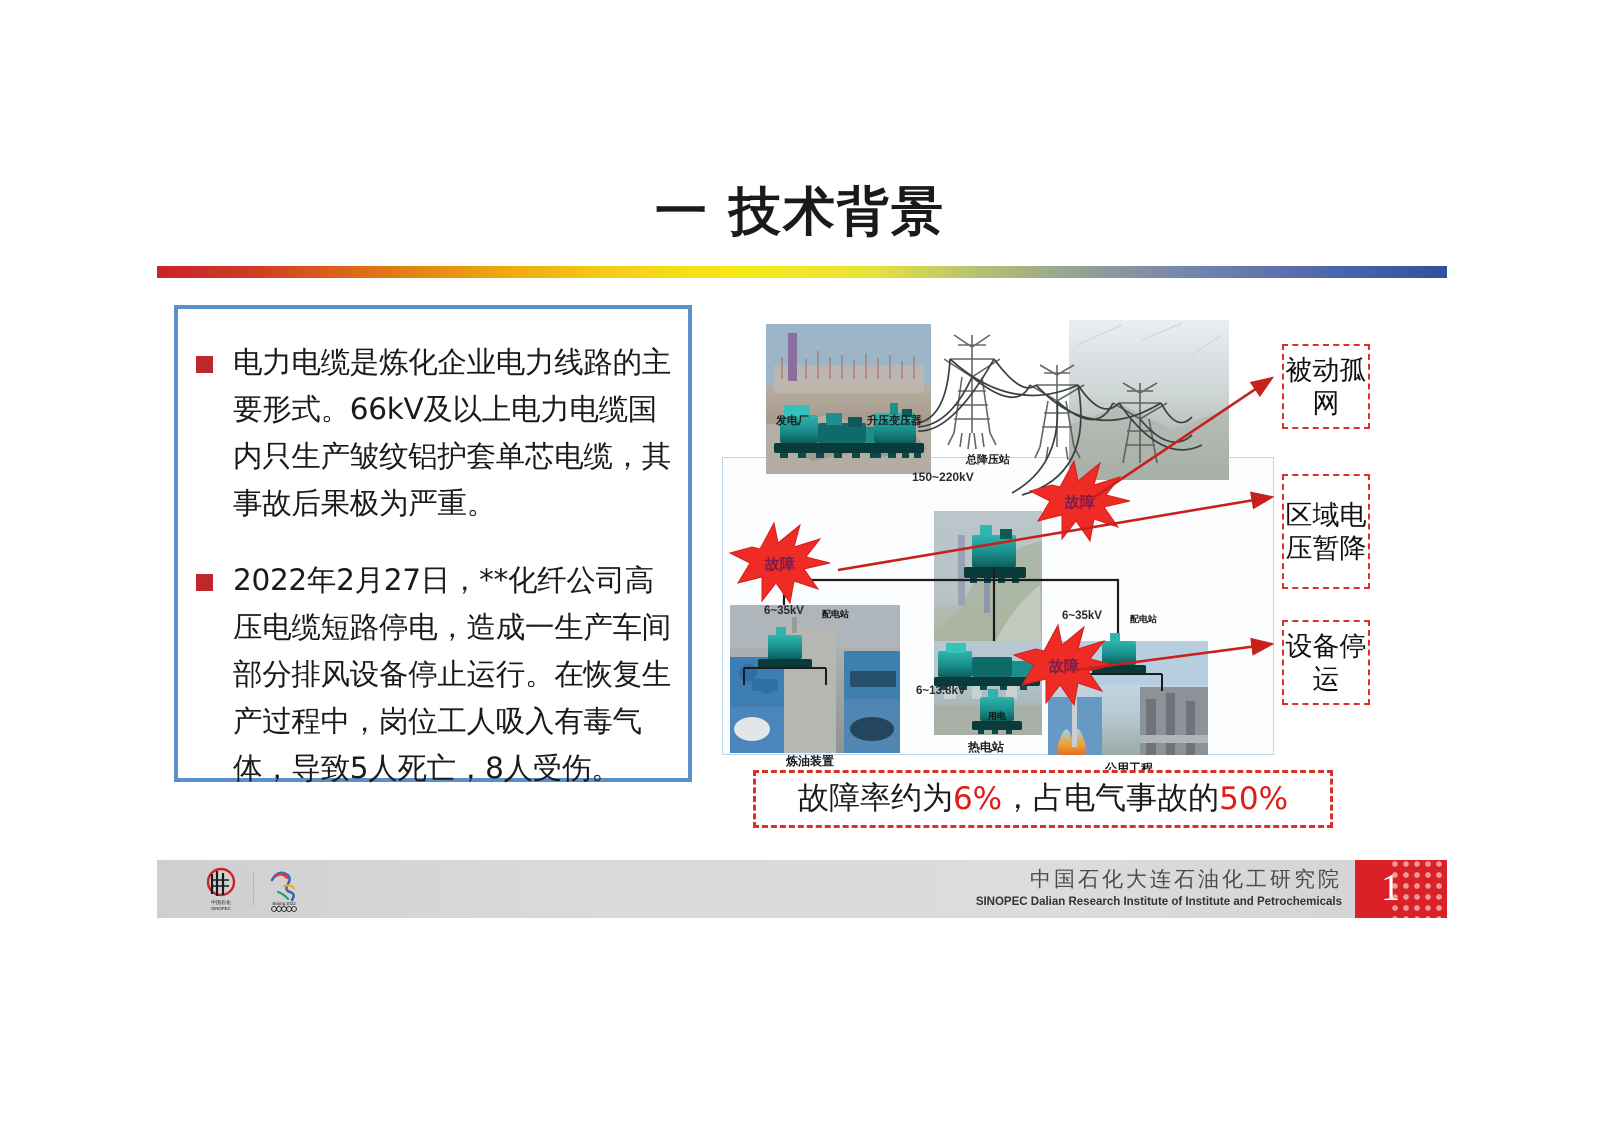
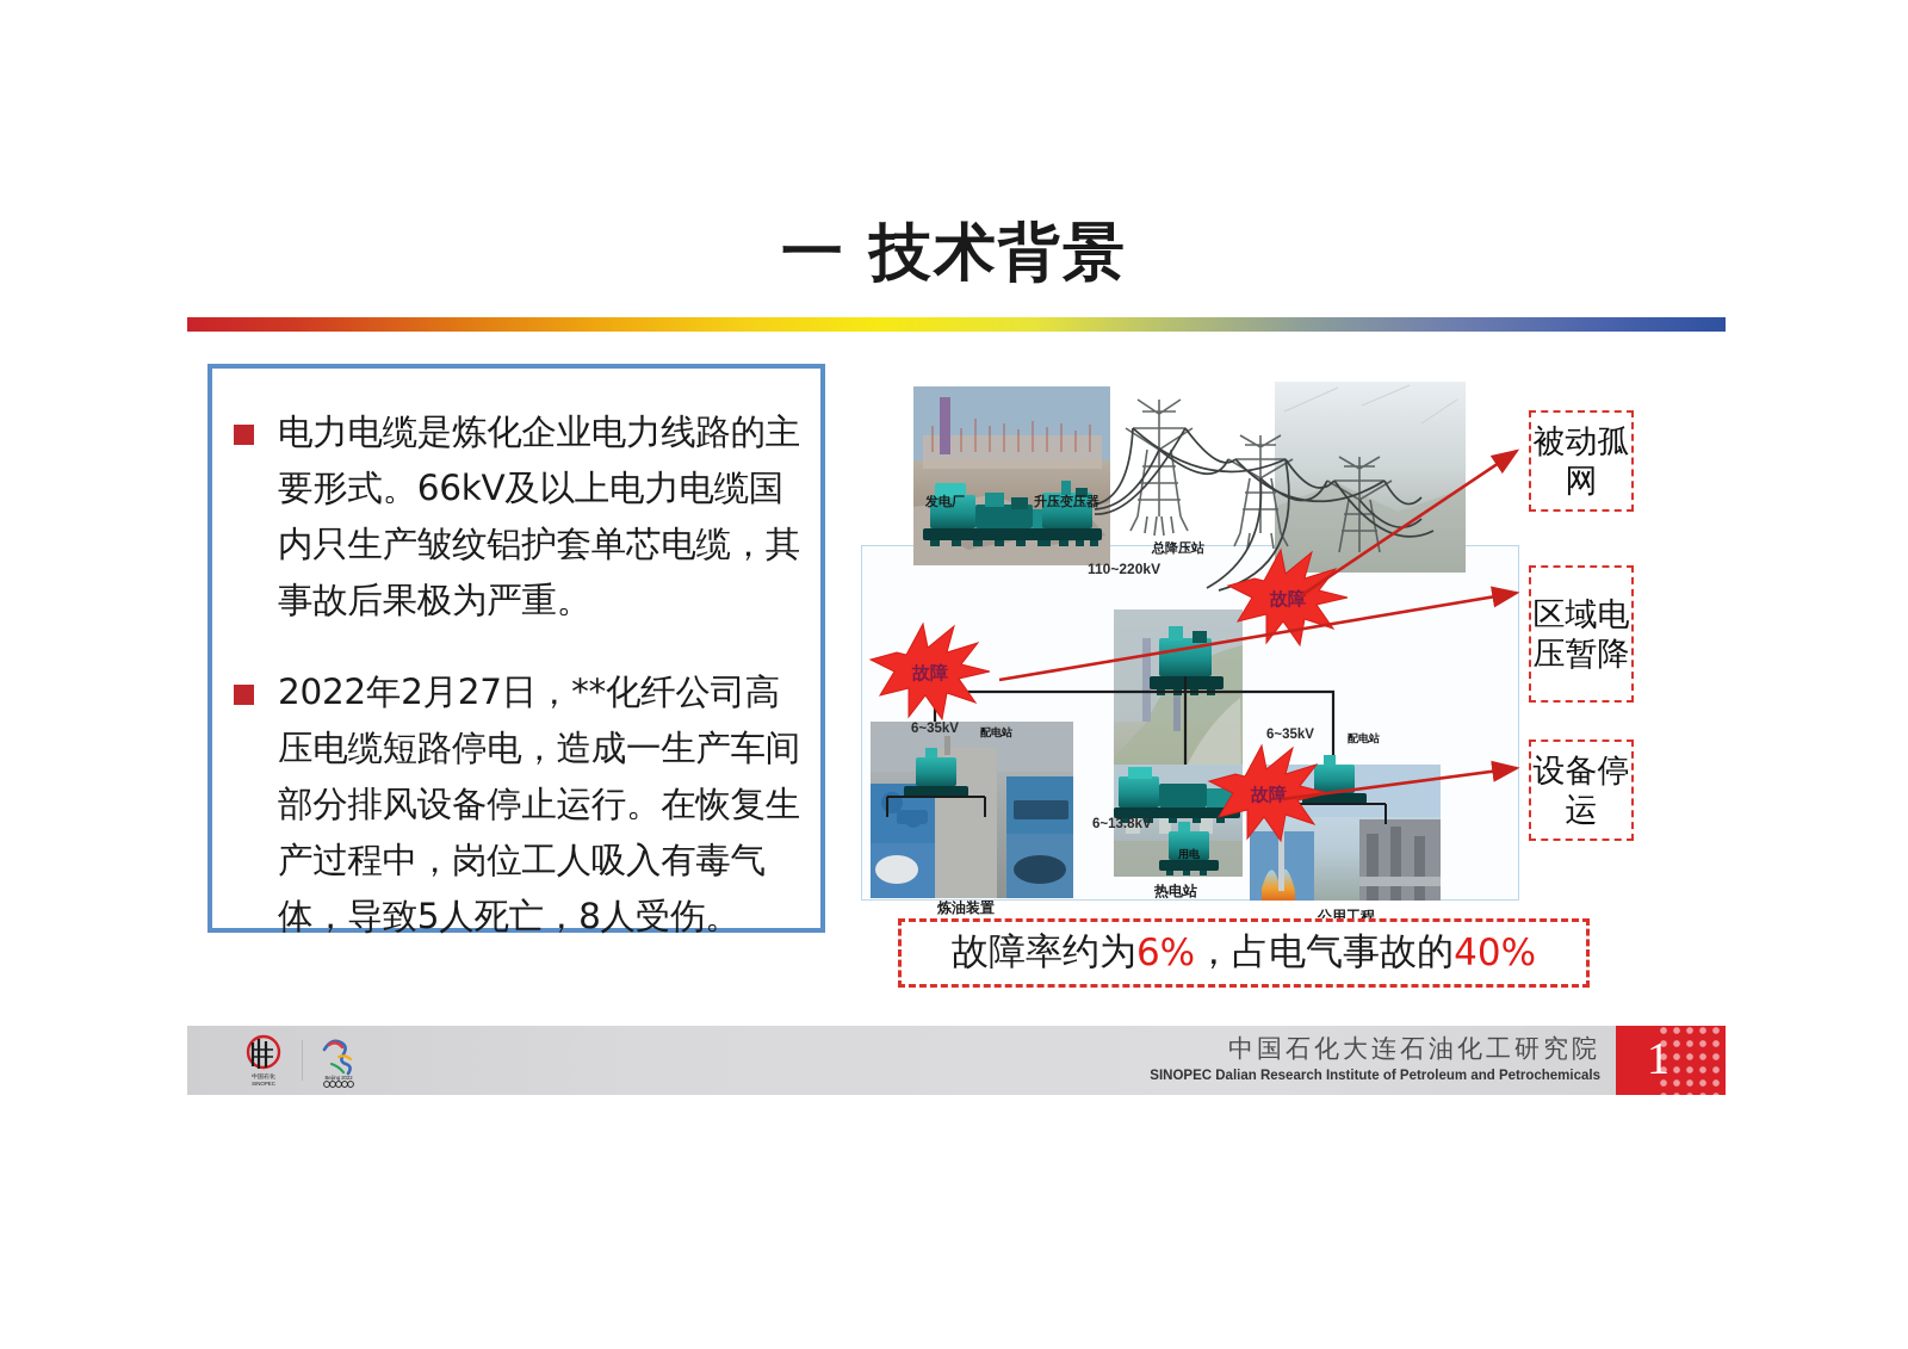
  一 技术背景
  电力电缆是炼化企业电力线路的主要形式。66kV及以上电力电缆国内只生产皱纹铝护套单芯电缆，其事故后果极为严重。
  2022年2月27日，**化纤公司高压电缆短路停电，造成一生产车间部分排风设备停止运行。在恢复生产过程中，岗位工人吸入有毒气体，导致5人死亡，8人受伤。
  故障
  故障
  故障
  发电厂
  升压变压器
  总降压站
- 150~220kV
+ 110~220kV
  6~35kV
  配电站
  炼油装置
  6~13.8kV
  用电
  热电站
  6~35kV
  配电站
  公用工程
  被动孤网
  区域电压暂降
  设备停运
  故障率约为
  6%
  ，占电气事故的
- 50%
+ 40%
  中国石化大连石油化工研究院
- SINOPEC Dalian Research Institute of Institute and Petrochemicals
+ SINOPEC Dalian Research Institute of Petroleum and Petrochemicals
  1
